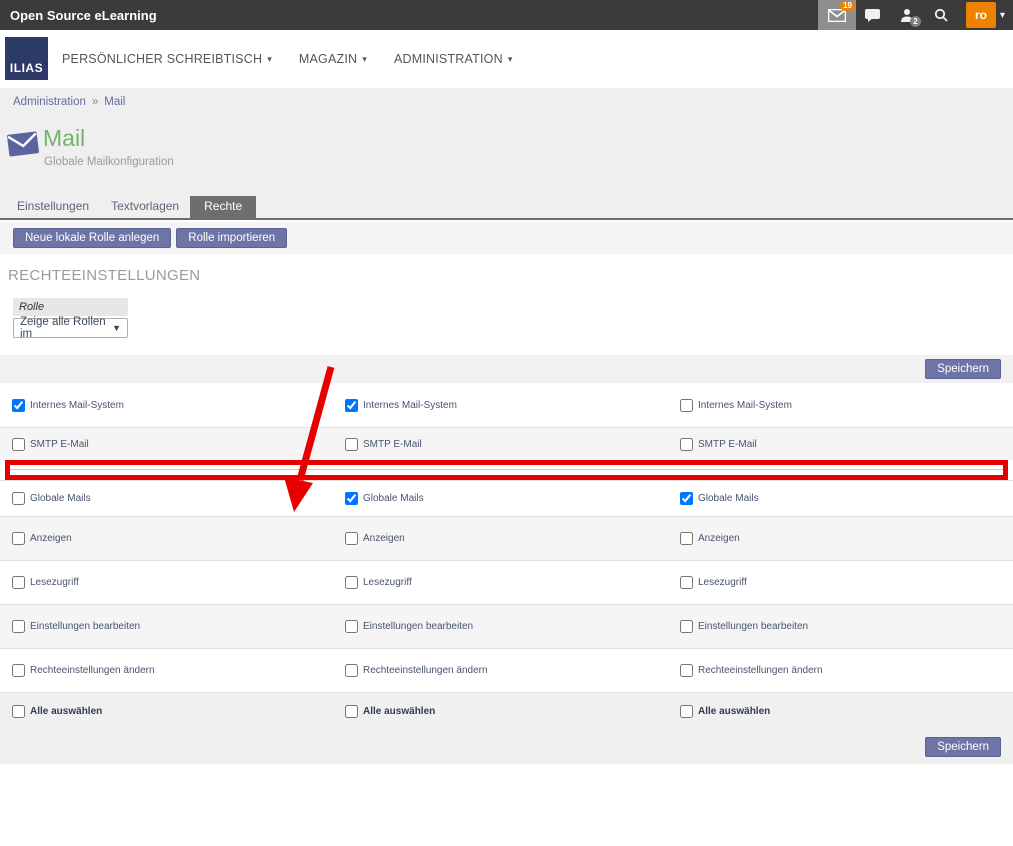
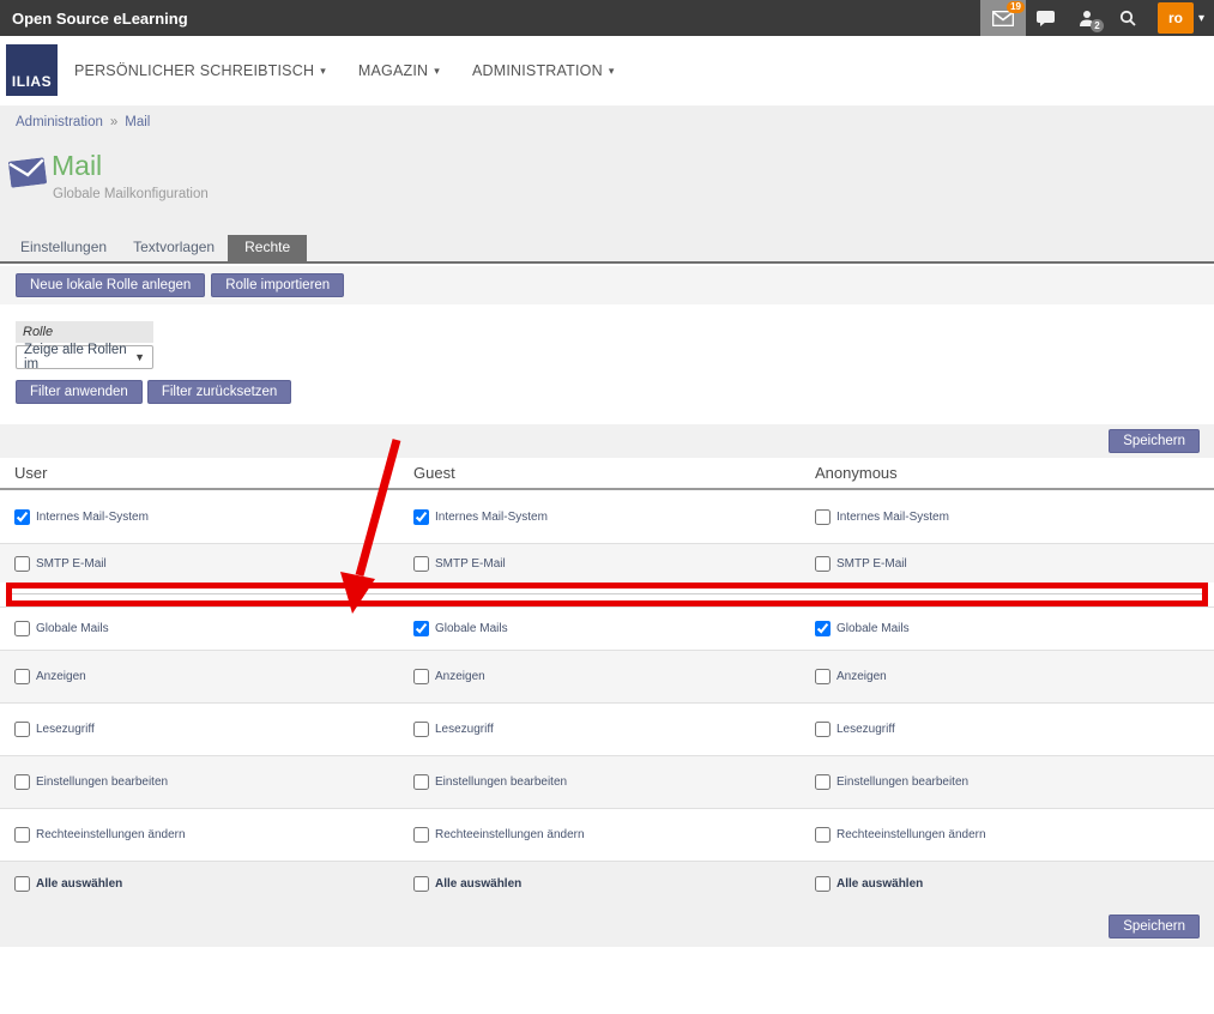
  Open Source eLearning
  19
  2
  ro
  ▾
  ILIAS
  PERSÖNLICHER SCHREIBTISCH
  ▾
  MAGAZIN
  ▾
  ADMINISTRATION
  ▾
  Administration
  »
  Mail
  Mail
  Globale Mailkonfiguration
  Einstellungen
  Textvorlagen
  Rechte
  Neue lokale Rolle anlegen
  Rolle importieren
- RECHTEEINSTELLUNGEN
  Rolle
  Zeige alle Rollen im
  ▼
+ Filter anwenden
+ Filter zurücksetzen
  Speichern
+ User
+ Guest
+ Anonymous
  Internes Mail-System
  Internes Mail-System
  Internes Mail-System
  SMTP E-Mail
  SMTP E-Mail
  SMTP E-Mail
  Globale Mails
  Globale Mails
  Globale Mails
  Anzeigen
  Anzeigen
  Anzeigen
  Lesezugriff
  Lesezugriff
  Lesezugriff
  Einstellungen bearbeiten
  Einstellungen bearbeiten
  Einstellungen bearbeiten
  Rechteeinstellungen ändern
  Rechteeinstellungen ändern
  Rechteeinstellungen ändern
  Alle auswählen
  Alle auswählen
  Alle auswählen
  Speichern
